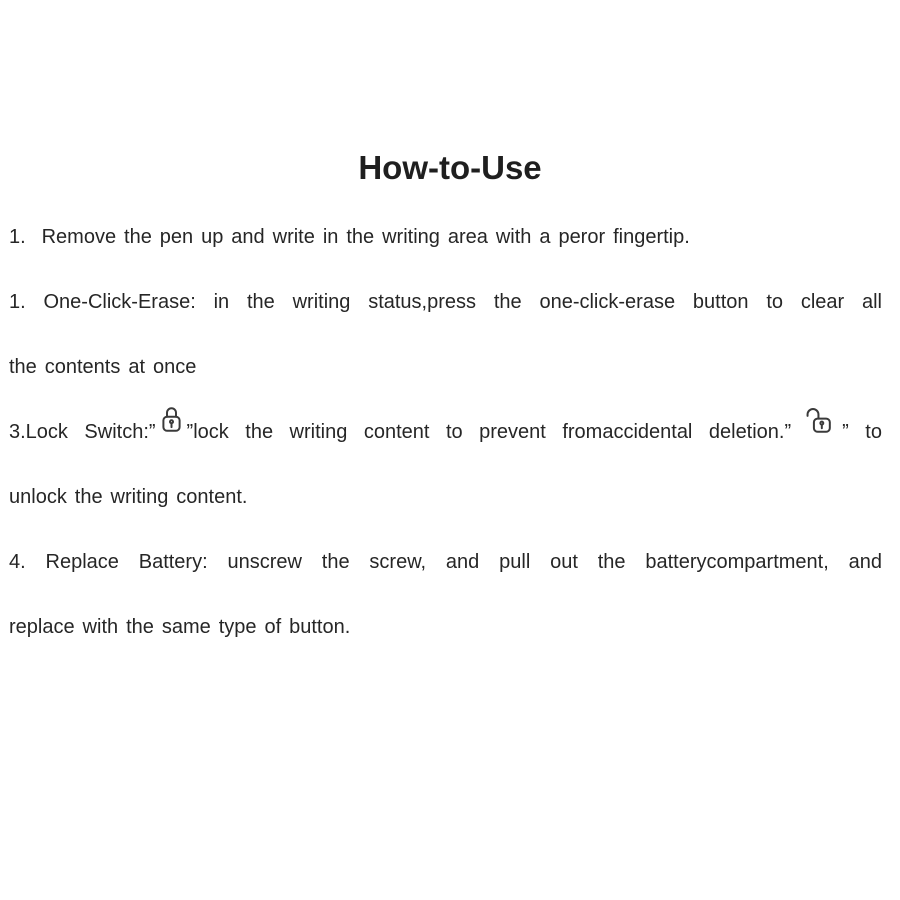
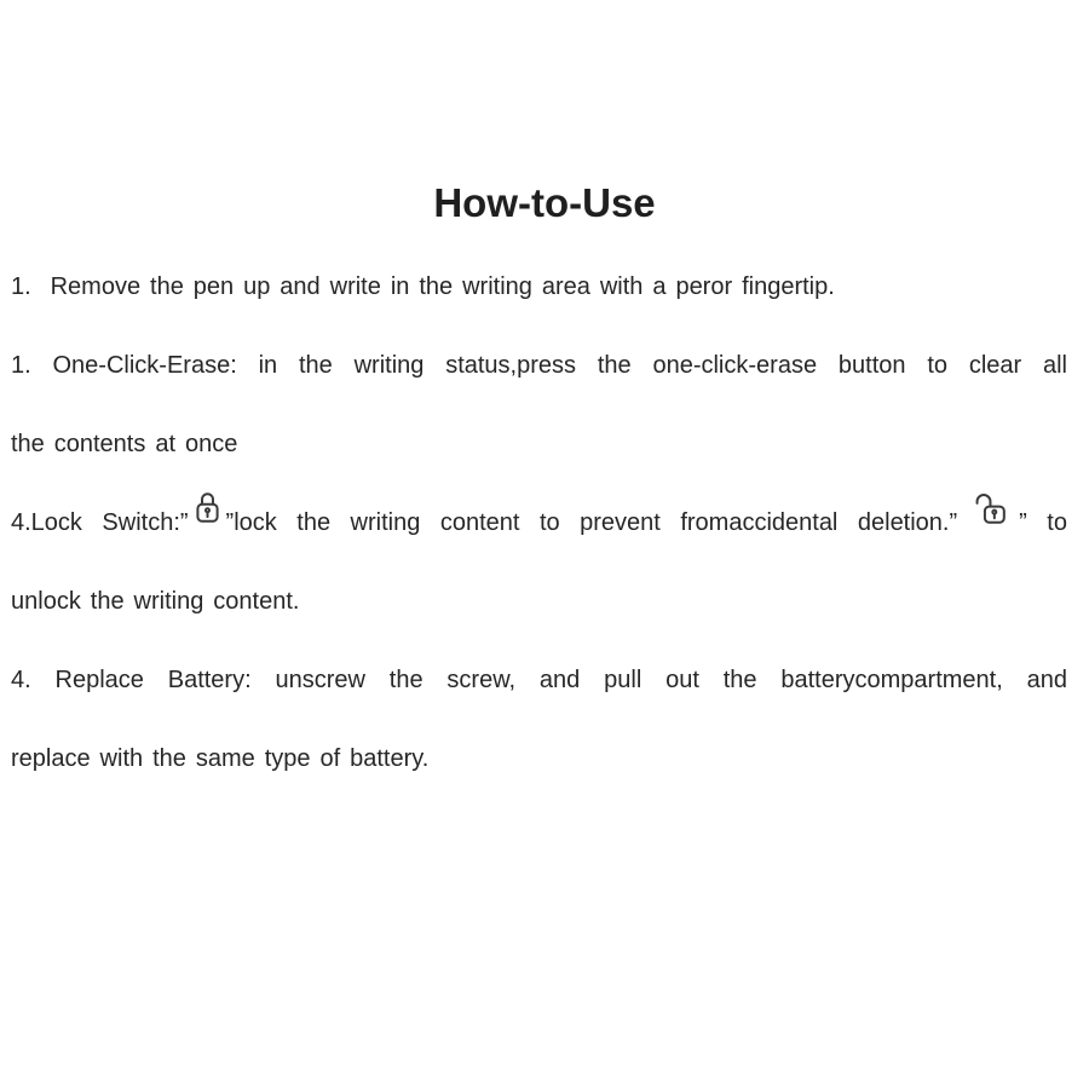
  How-to-Use
  1. Remove the pen up and write in the writing area with a peror fingertip.
  1. One-Click-Erase: in the writing status,press the one-click-erase button to clear all
  the contents at once
- 3.Lock Switch:” ”lock the writing content to prevent fromaccidental deletion.” ” to
+ 4.Lock Switch:” ”lock the writing content to prevent fromaccidental deletion.” ” to
  unlock the writing content.
  4. Replace Battery: unscrew the screw, and pull out the batterycompartment, and
- replace with the same type of button.
+ replace with the same type of battery.
